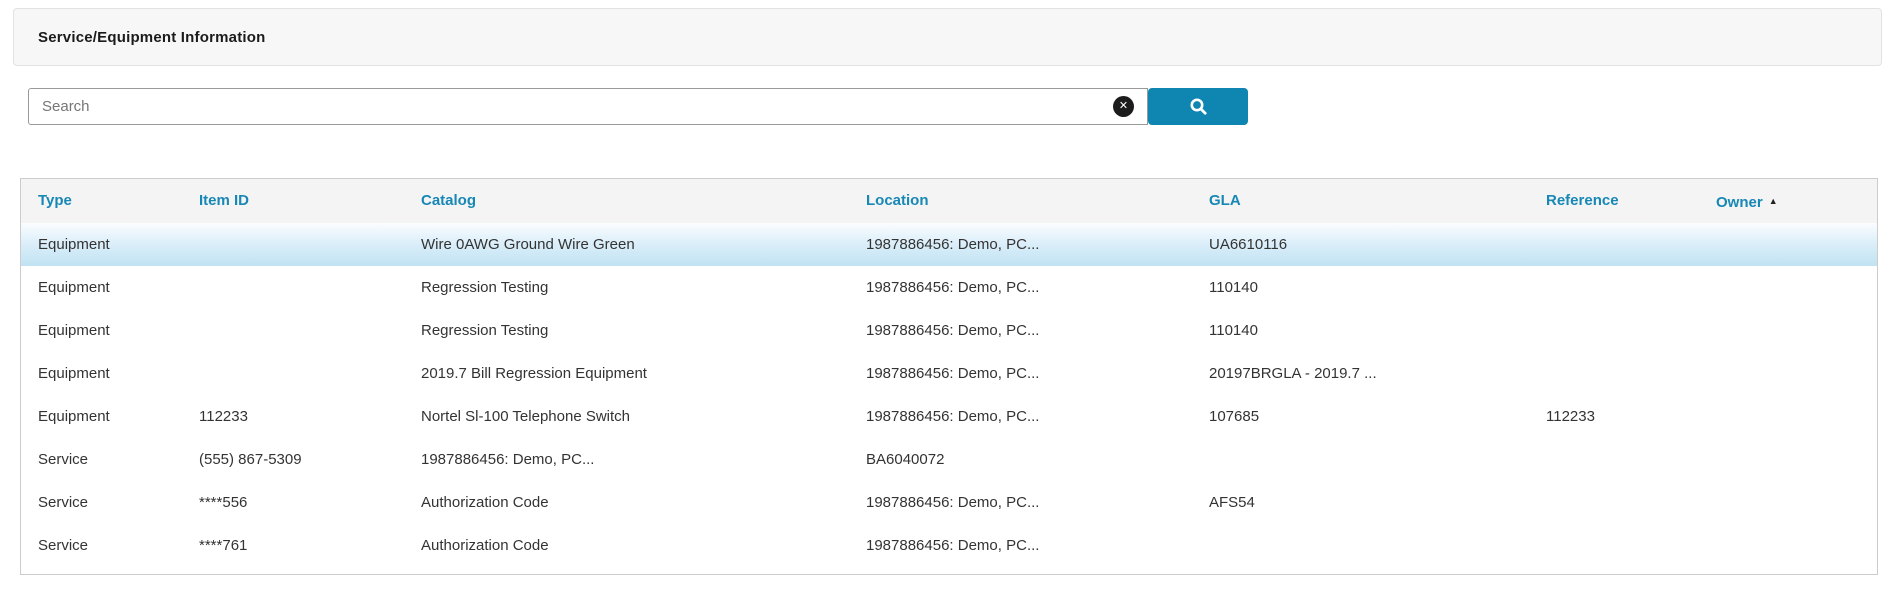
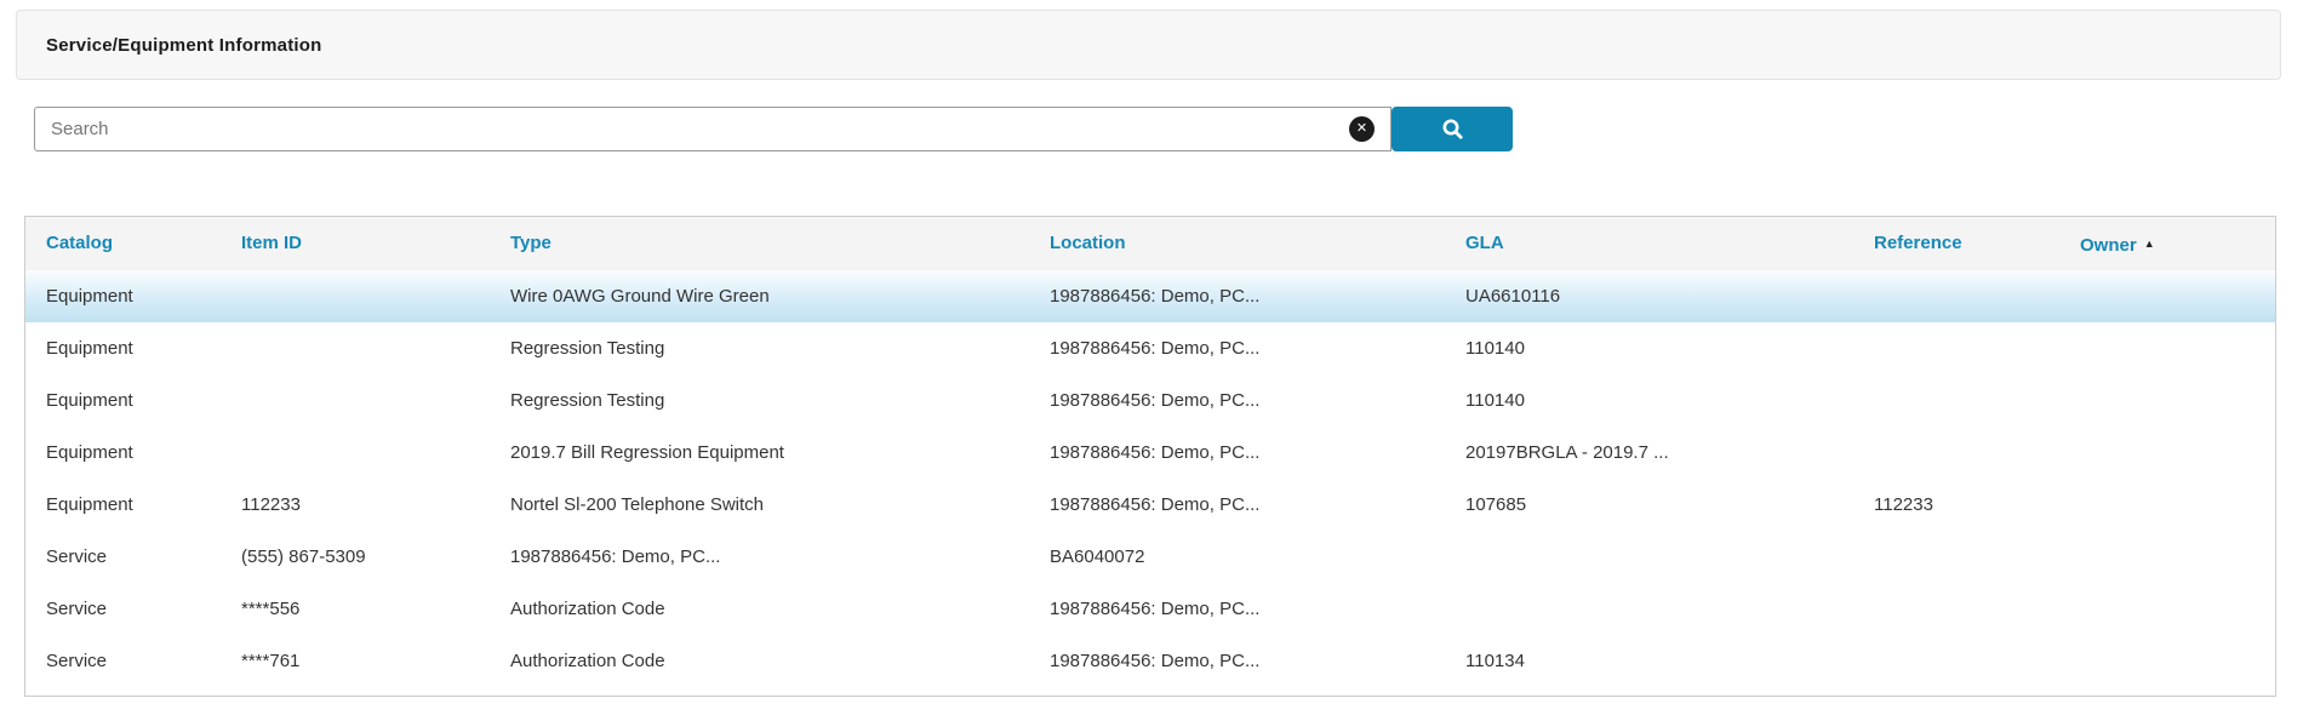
  Service/Equipment Information
  Search
  ✕
- Type
+ Catalog
  Item ID
- Catalog
+ Type
  Location
  GLA
  Reference
  Owner ▲
  Equipment
  Wire 0AWG Ground Wire Green
  1987886456: Demo, PC...
  UA6610116
  Equipment
  Regression Testing
  1987886456: Demo, PC...
  110140
  Equipment
  Regression Testing
  1987886456: Demo, PC...
  110140
  Equipment
  2019.7 Bill Regression Equipment
  1987886456: Demo, PC...
  20197BRGLA - 2019.7 ...
  Equipment
  112233
- Nortel Sl-100 Telephone Switch
+ Nortel Sl-200 Telephone Switch
  1987886456: Demo, PC...
  107685
  112233
  Service
  (555) 867-5309
  1987886456: Demo, PC...
  BA6040072
  Service
  ****556
  Authorization Code
  1987886456: Demo, PC...
- AFS54
  Service
  ****761
  Authorization Code
  1987886456: Demo, PC...
+ 110134
